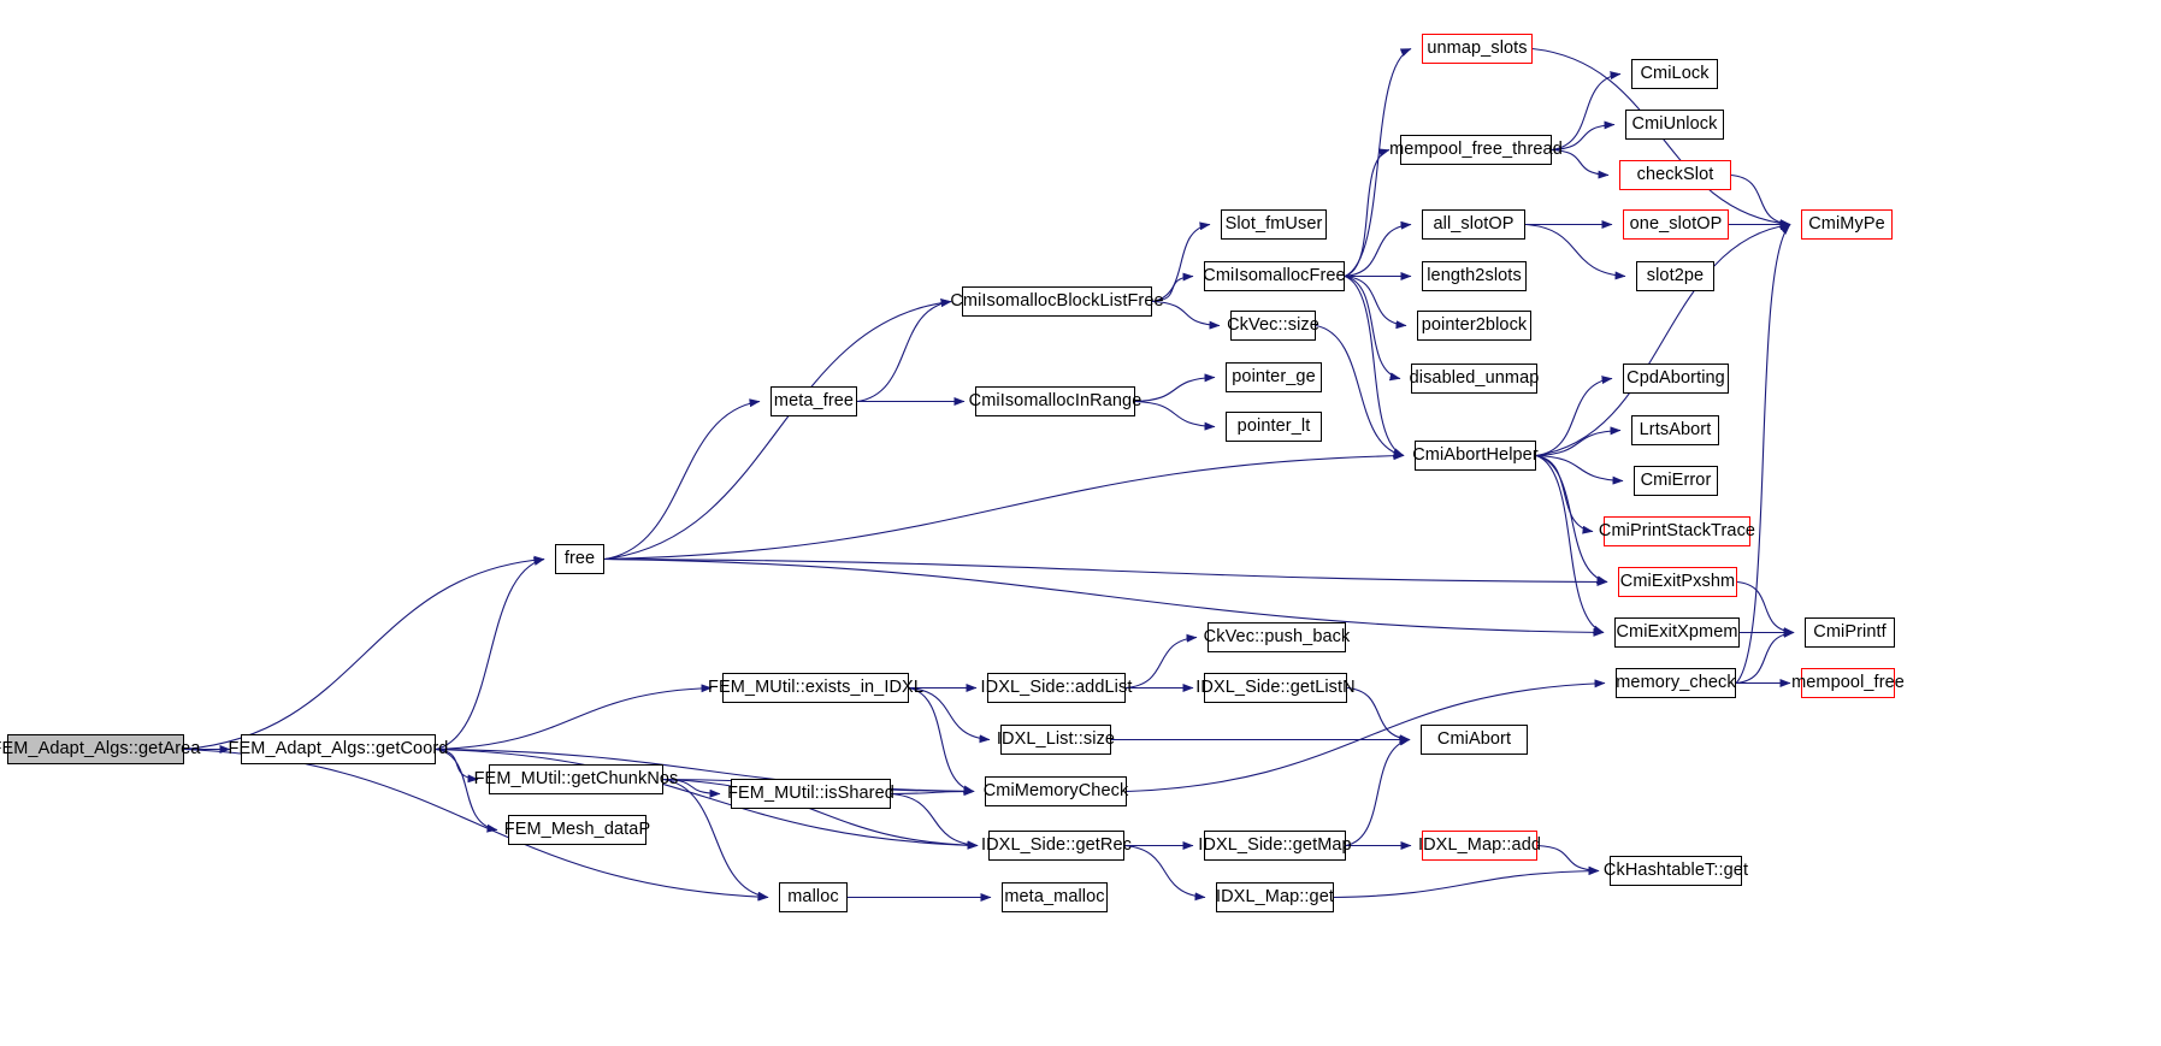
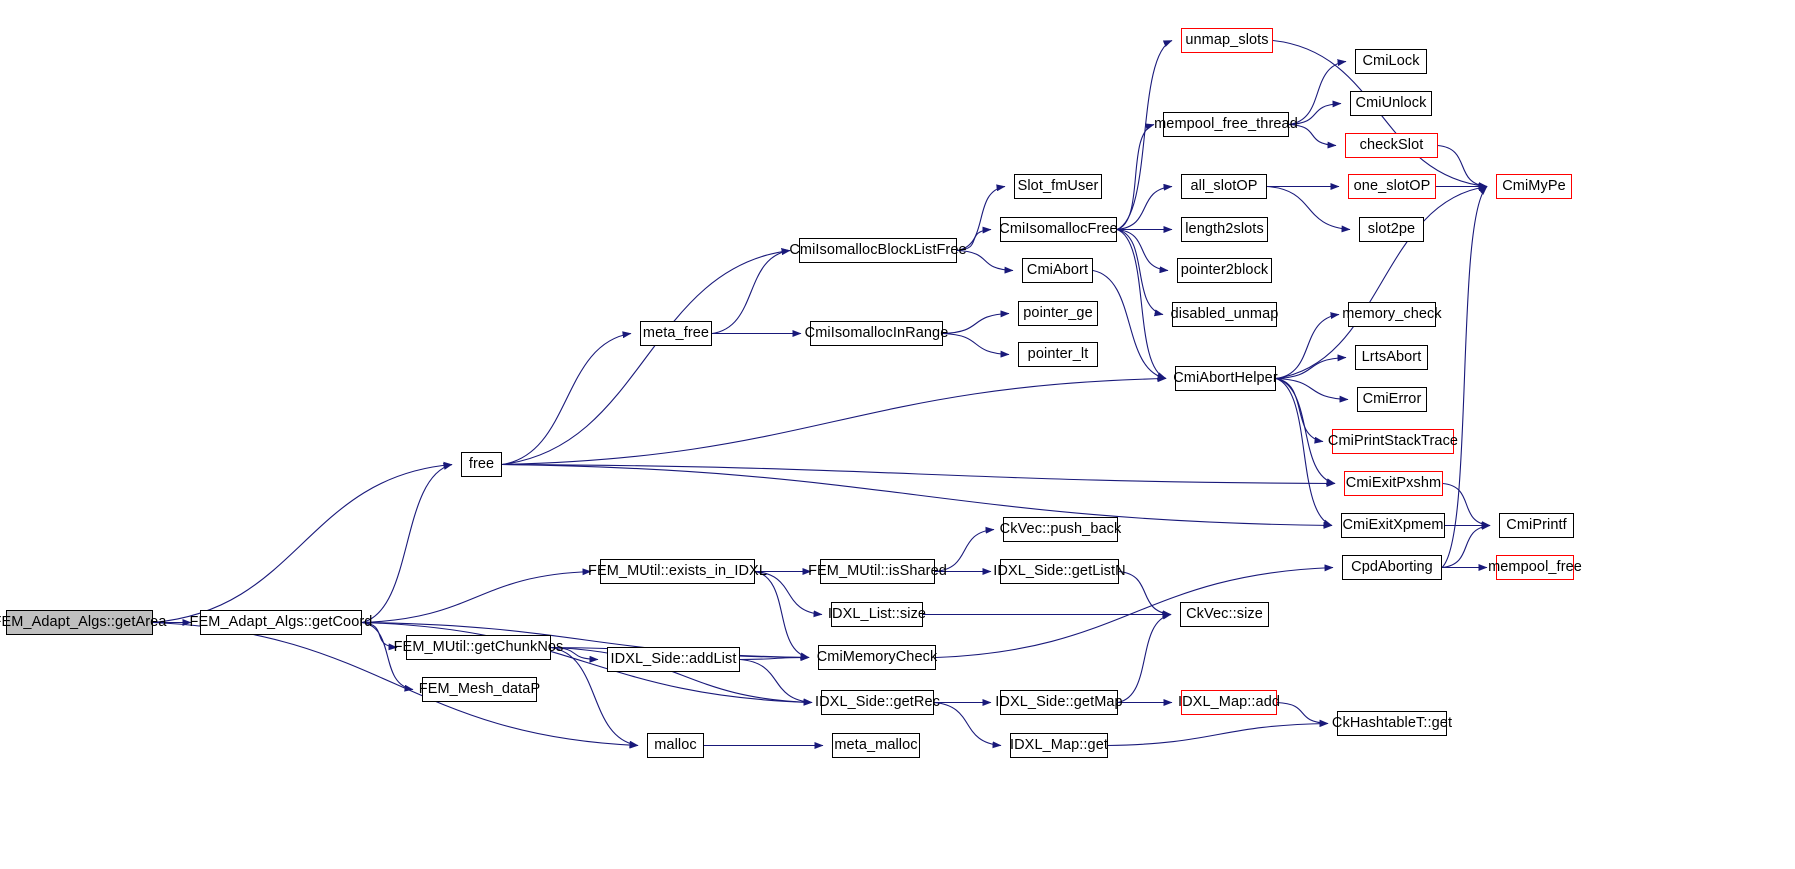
  EM_Adapt_Algs::getArea
  FEM_Adapt_Algs::getCoord
  FEM_MUtil::exists_in_IDXL
  FEM_MUtil::getChunkNos
  FEM_Mesh_dataP
- FEM_MUtil::isShared
+ IDXL_Side::addList
  malloc
  meta_malloc
- IDXL_Side::addList
+ FEM_MUtil::isShared
  IDXL_List::size
  CmiMemoryCheck
  IDXL_Side::getRec
  CkVec::push_back
  IDXL_Side::getListN
- CmiAbort
+ CkVec::size
  IDXL_Side::getMap
  IDXL_Map::get
  IDXL_Map::add
  CkHashtableT::get
  free
  meta_free
  CmiIsomallocInRange
  pointer_ge
  pointer_lt
  CmiIsomallocBlockListFree
  Slot_fmUser
  CmiIsomallocFree
- CkVec::size
+ CmiAbort
  all_slotOP
  length2slots
  pointer2block
  disabled_unmap
  mempool_free_thread
  unmap_slots
  CmiLock
  CmiUnlock
  checkSlot
  one_slotOP
  slot2pe
  CmiMyPe
  CmiAbortHelper
- CpdAborting
+ memory_check
  LrtsAbort
  CmiError
  CmiPrintStackTrace
  CmiExitPxshm
  CmiExitXpmem
- memory_check
+ CpdAborting
  CmiPrintf
  mempool_free
